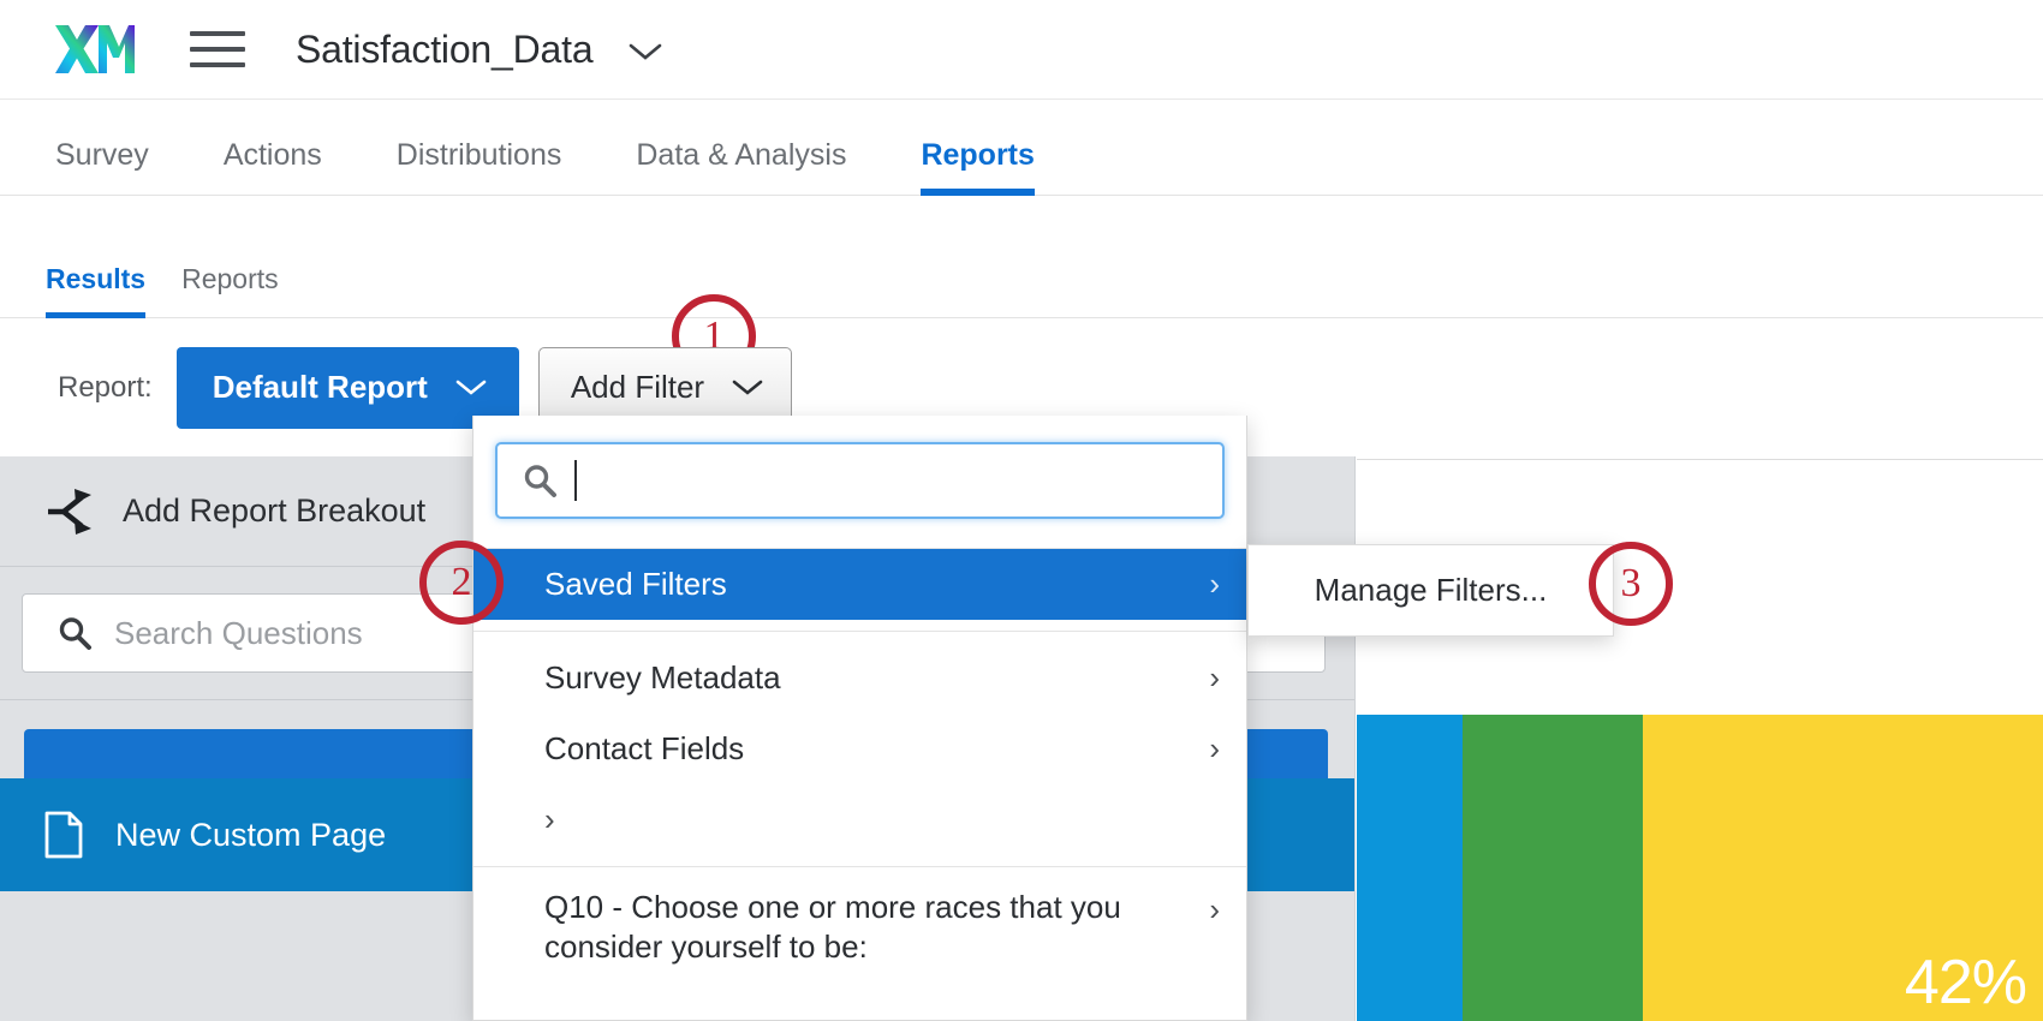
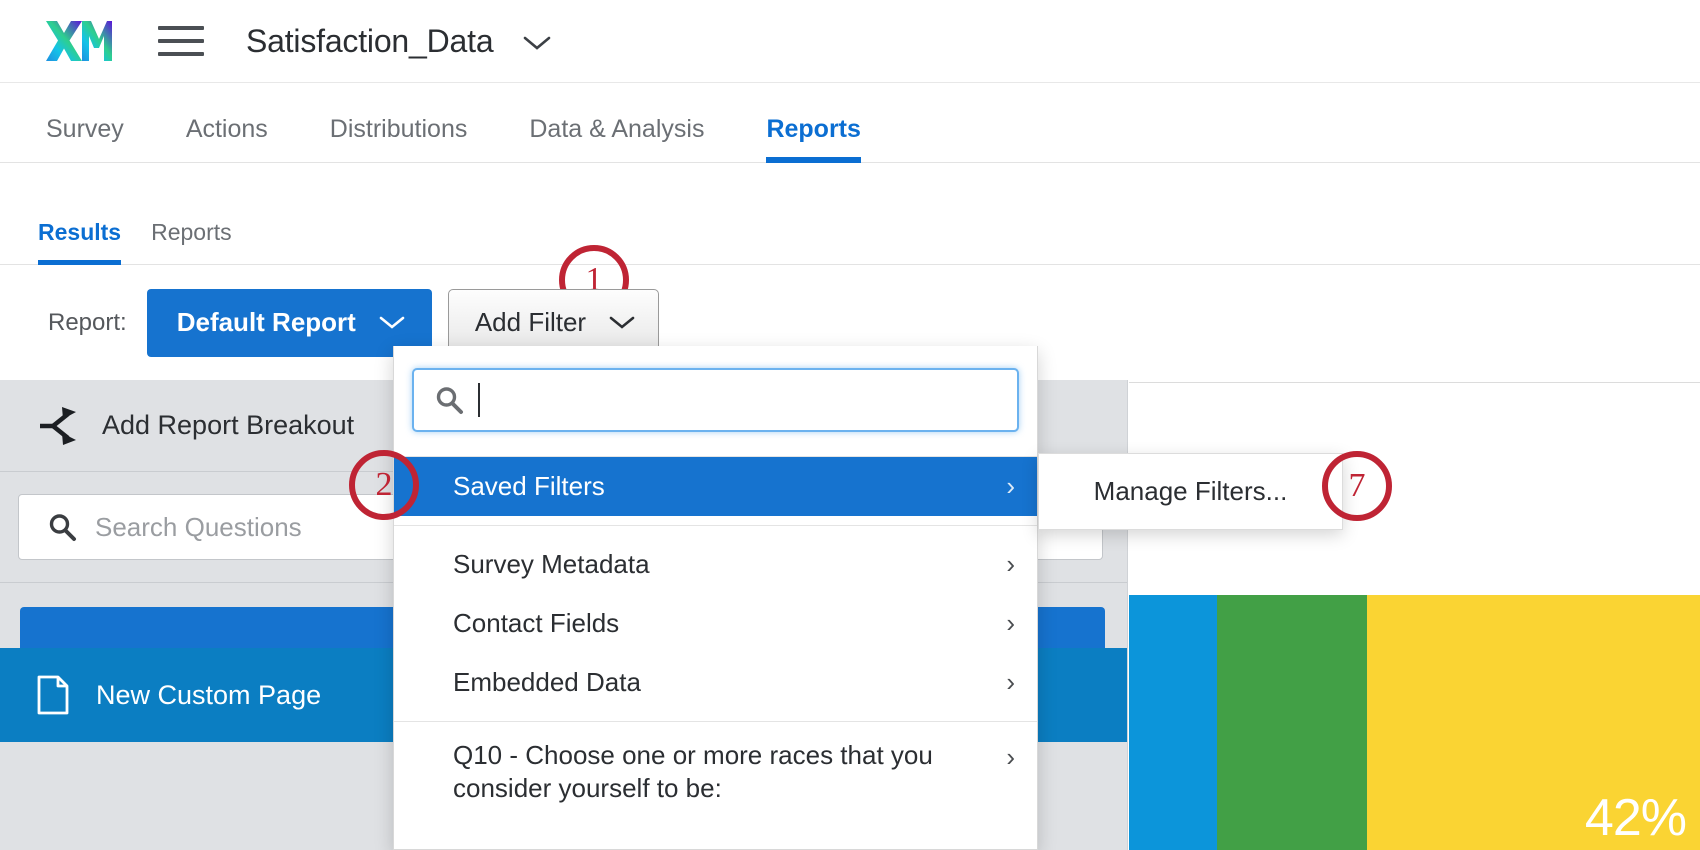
  Satisfaction_Data
  Survey
  Actions
  Distributions
  Data & Analysis
  Reports
  Results
  Reports
  Report:
  Default Report
  Add Filter
  Add Report Breakout
  Search Questions
  New Custom Page
  42%
  Saved Filters
  ›
  Survey Metadata
  ›
  Contact Fields
  ›
+ Embedded Data
  ›
  Q10 - Choose one or more races that you consider yourself to be:
  ›
  Manage Filters...
  1
  2
- 3
+ 7
